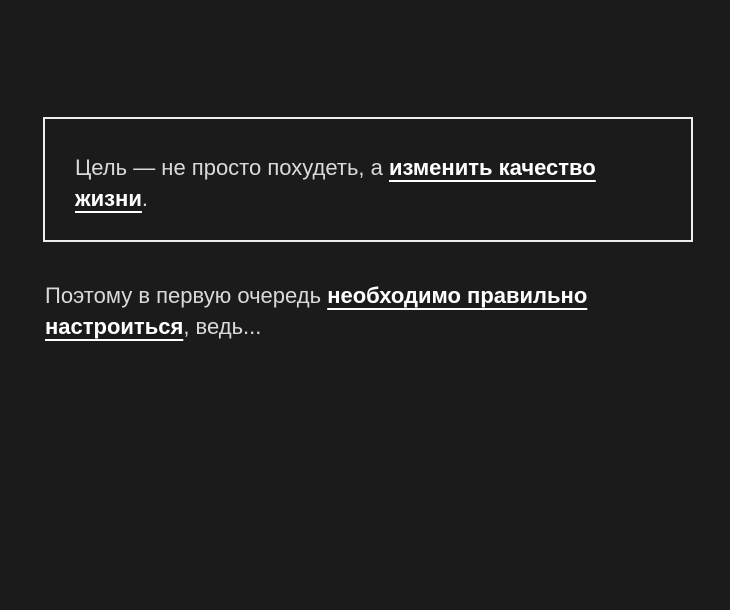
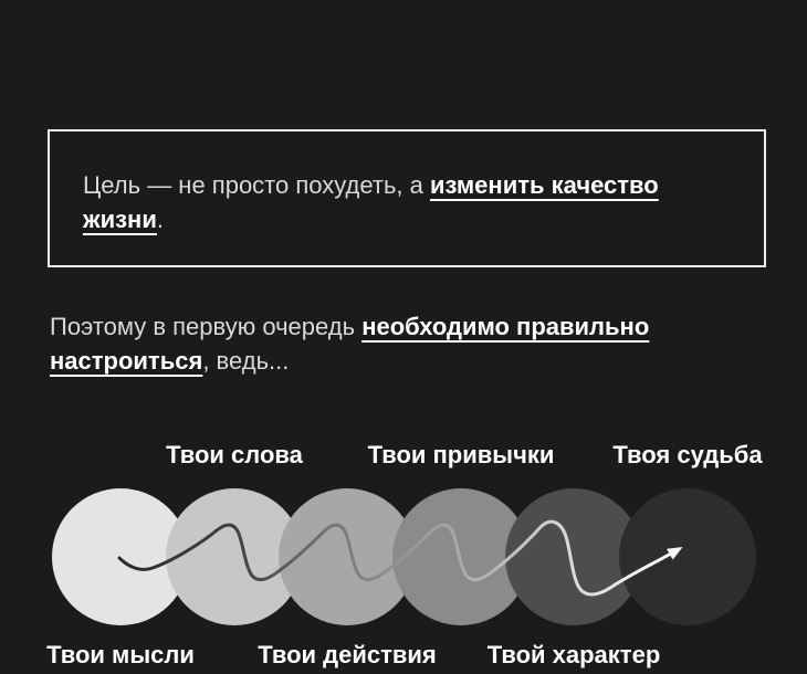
  Цель — не просто похудеть, а изменить качество
  жизни.
  Поэтому в первую очередь необходимо правильно
  настроиться, ведь...
+ Твои слова
+ Твои привычки
+ Твоя судьба
+ Твои мысли
+ Твои действия
+ Твой характер
